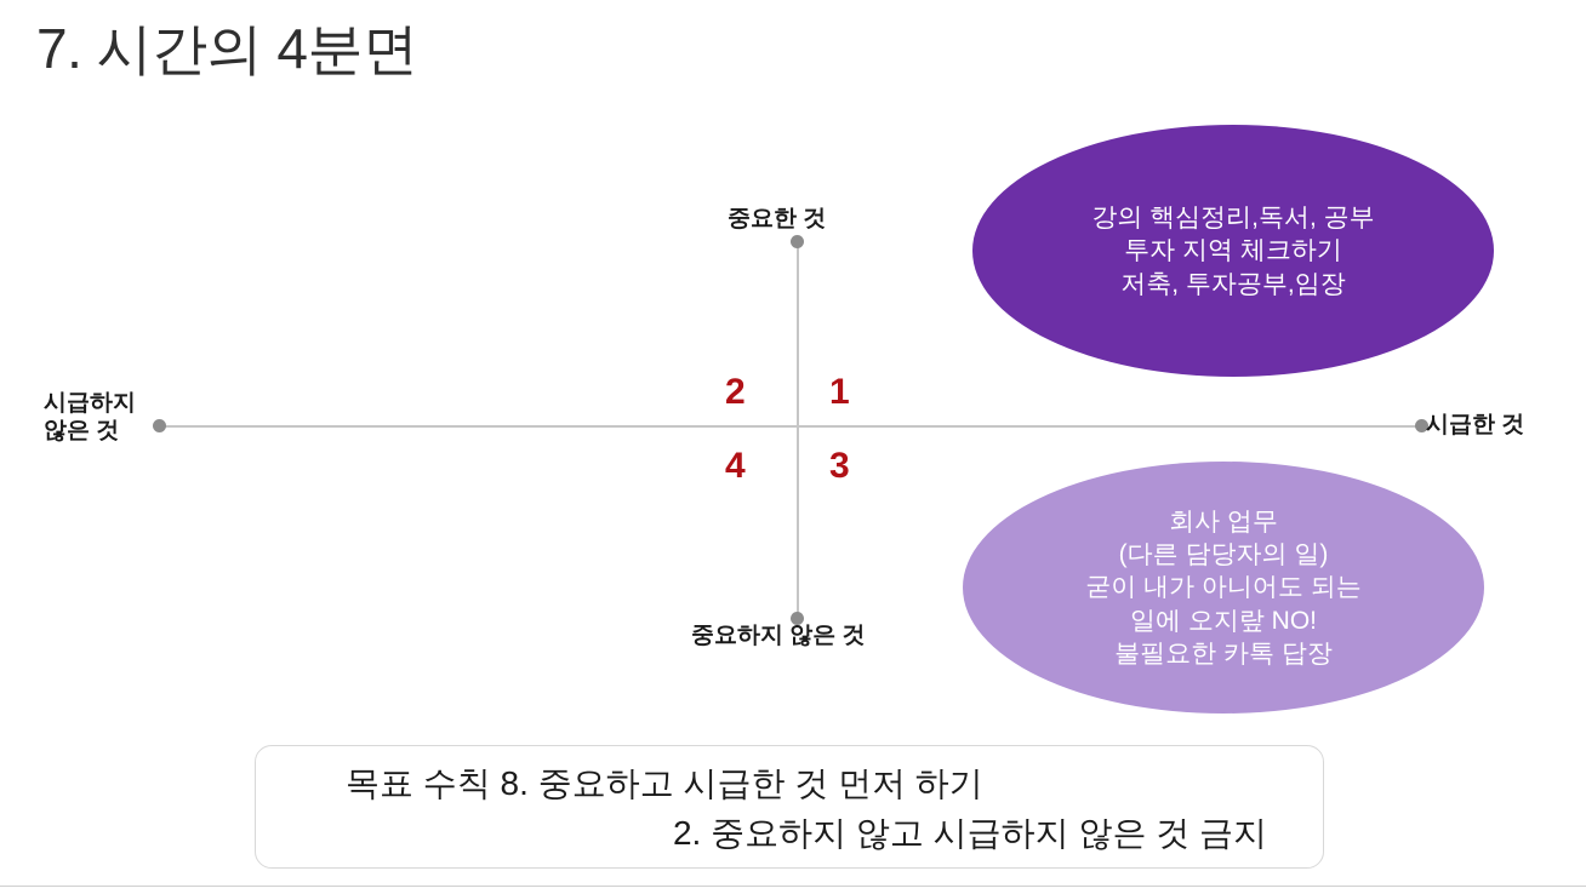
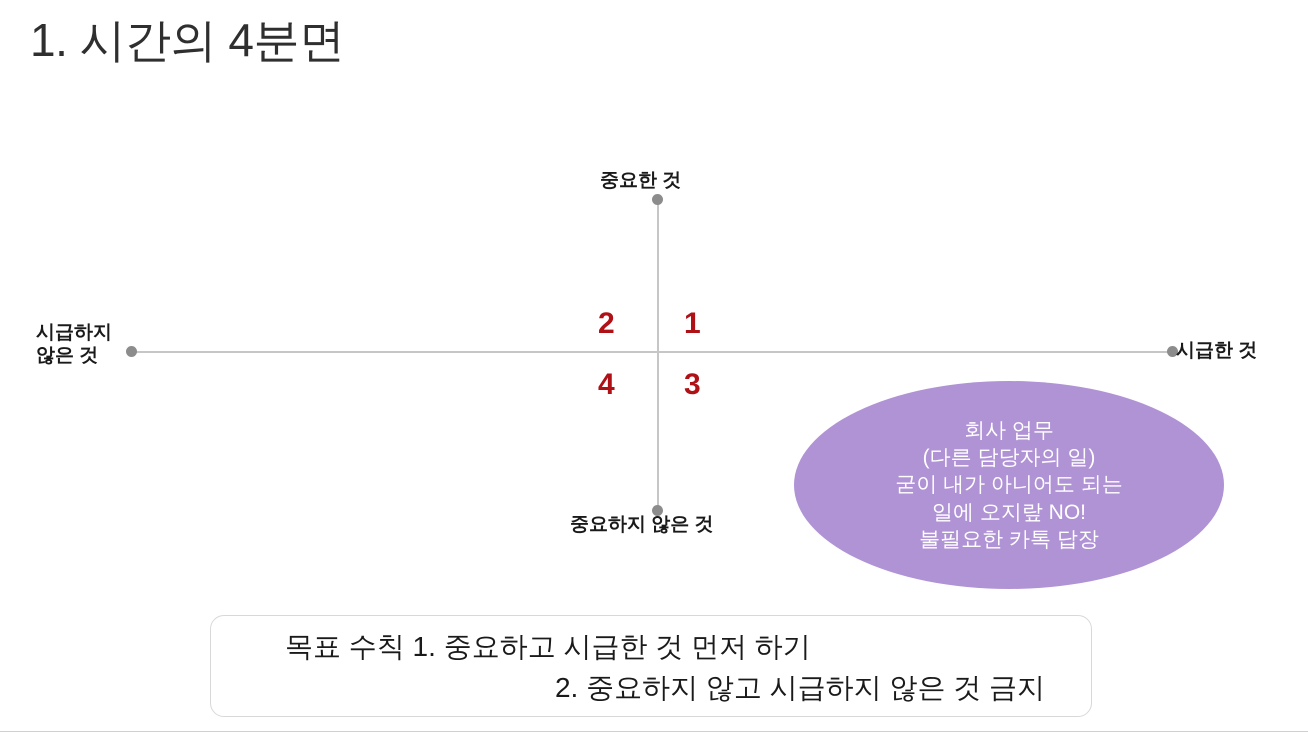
- 7. 시간의 4분면
+ 1. 시간의 4분면
  시급하지
  않은 것
  시급한 것
  중요한 것
  중요하지 않은 것
  2
  1
  4
  3
- 강의 핵심정리,독서, 공부
- 투자 지역 체크하기
- 저축, 투자공부,임장
  회사 업무
  (다른 담당자의 일)
  굳이 내가 아니어도 되는
  일에 오지랖 NO!
  불필요한 카톡 답장
- 목표 수칙 8. 중요하고 시급한 것 먼저 하기
+ 목표 수칙 1. 중요하고 시급한 것 먼저 하기
  2. 중요하지 않고 시급하지 않은 것 금지
